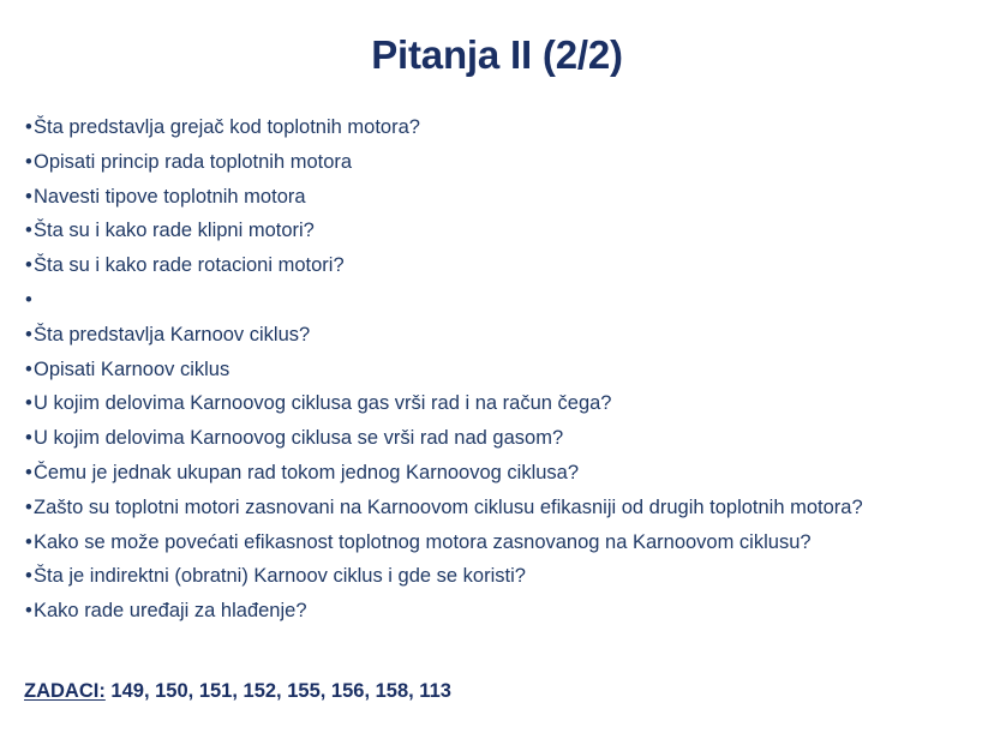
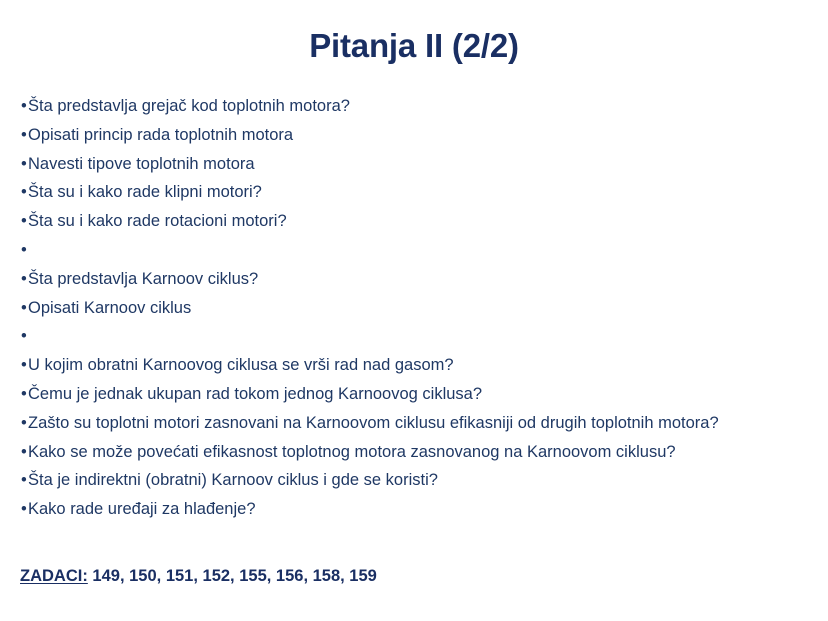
  Pitanja II (2/2)
  •
  Šta predstavlja grejač kod toplotnih motora?
  •
  Opisati princip rada toplotnih motora
  •
  Navesti tipove toplotnih motora
  •
  Šta su i kako rade klipni motori?
  •
  Šta su i kako rade rotacioni motori?
  •
  •
  Šta predstavlja Karnoov ciklus?
  •
  Opisati Karnoov ciklus
  •
- U kojim delovima Karnoovog ciklusa gas vrši rad i na račun čega?
  •
- U kojim delovima Karnoovog ciklusa se vrši rad nad gasom?
+ U kojim obratni Karnoovog ciklusa se vrši rad nad gasom?
  •
  Čemu je jednak ukupan rad tokom jednog Karnoovog ciklusa?
  •
  Zašto su toplotni motori zasnovani na Karnoovom ciklusu efikasniji od drugih toplotnih motora?
  •
  Kako se može povećati efikasnost toplotnog motora zasnovanog na Karnoovom ciklusu?
  •
  Šta je indirektni (obratni) Karnoov ciklus i gde se koristi?
  •
  Kako rade uređaji za hlađenje?
- ZADACI: 149, 150, 151, 152, 155, 156, 158, 113
+ ZADACI: 149, 150, 151, 152, 155, 156, 158, 159
